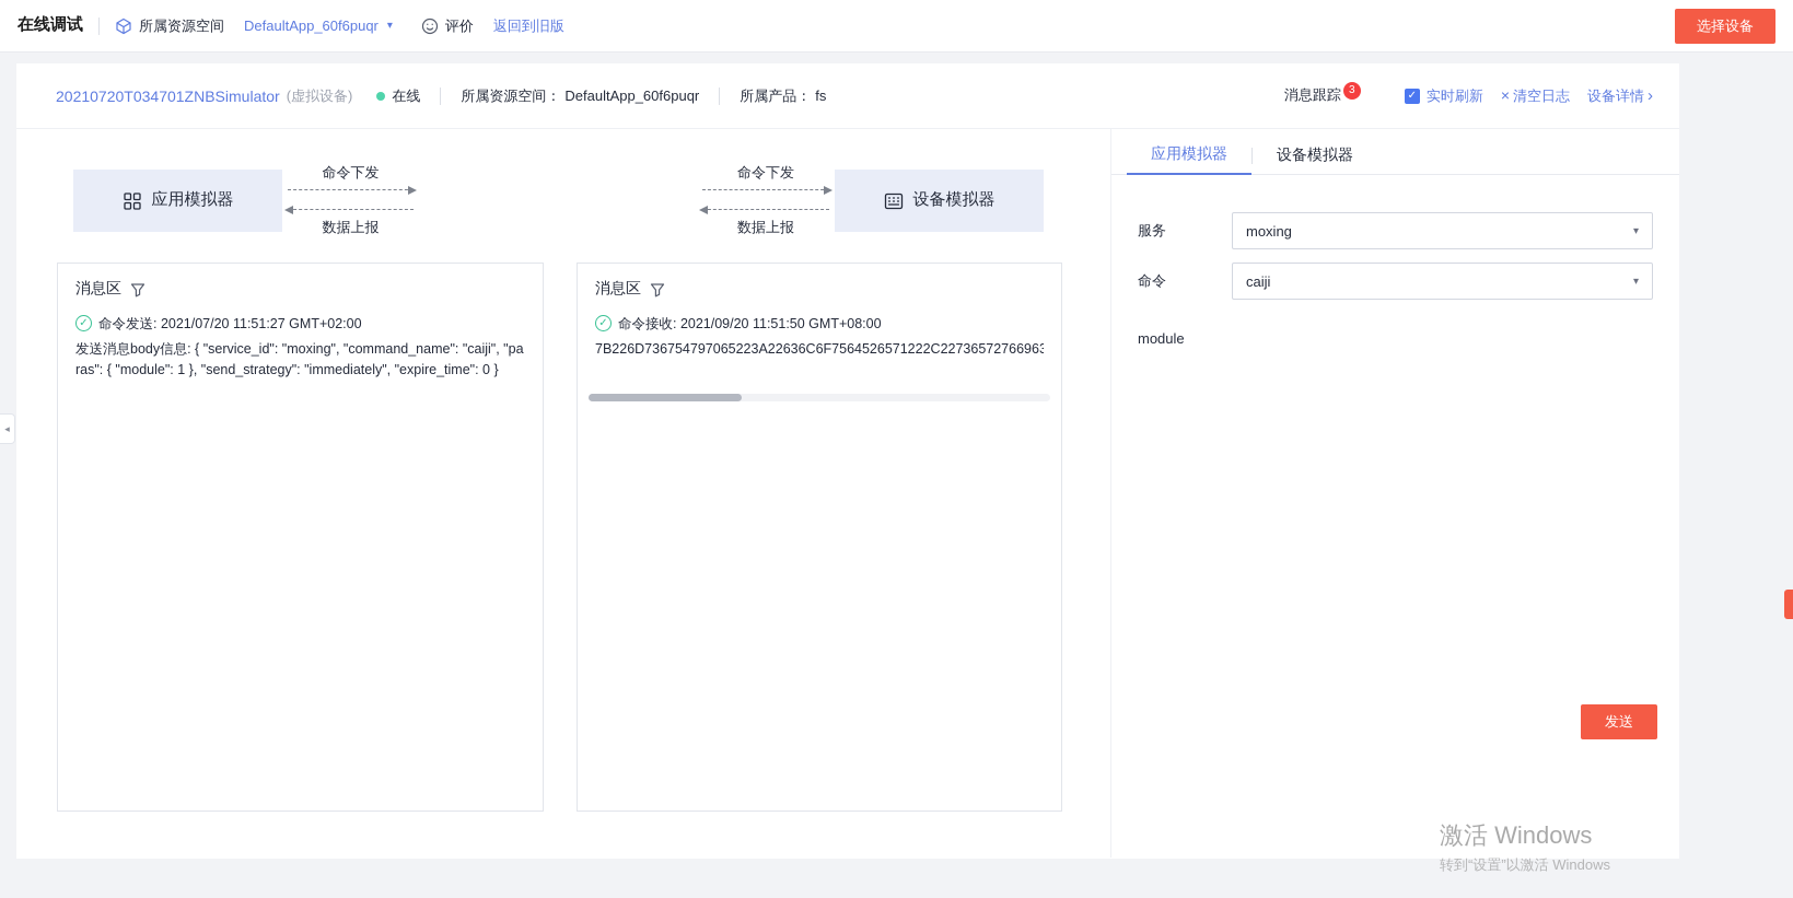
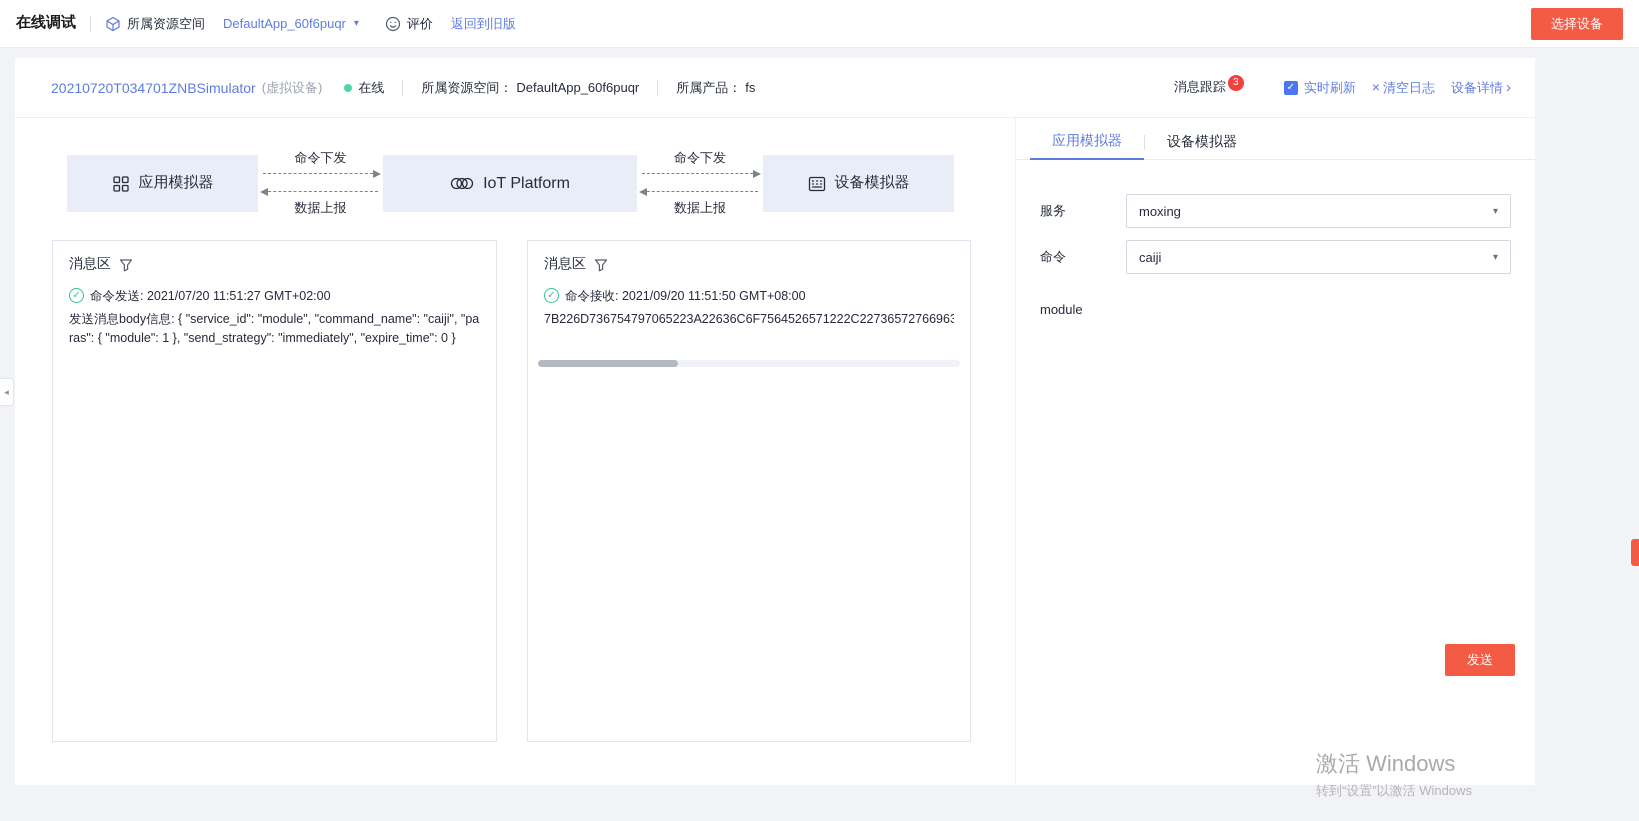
  在线调试
  所属资源空间
  DefaultApp_60f6puqr
  ▾
  评价
  返回到旧版
  选择设备
  20210720T034701ZNBSimulator
  (虚拟设备)
  在线
  所属资源空间：
  DefaultApp_60f6puqr
  所属产品：
  fs
  消息跟踪 3
  ✓
  实时刷新
  × 清空日志
  设备详情 ›
  应用模拟器
  命令下发
  数据上报
+ IoT Platform
  命令下发
  数据上报
  设备模拟器
  消息区
  ✓
  命令发送: 2021/07/20 11:51:27 GMT+02:00
- 发送消息body信息: { "service_id": "moxing", "command_name": "caiji", "paras": { "module": 1 }, "send_strategy": "immediately", "expire_time": 0 }
+ 发送消息body信息: { "service_id": "module", "command_name": "caiji", "paras": { "module": 1 }, "send_strategy": "immediately", "expire_time": 0 }
  消息区
  ✓
  命令接收: 2021/09/20 11:51:50 GMT+08:00
  应用模拟器
  设备模拟器
  服务
  moxing
  ▾
  命令
  caiji
  ▾
  module
  发送
  ◂
  激活 Windows
  转到“设置”以激活 Windows
